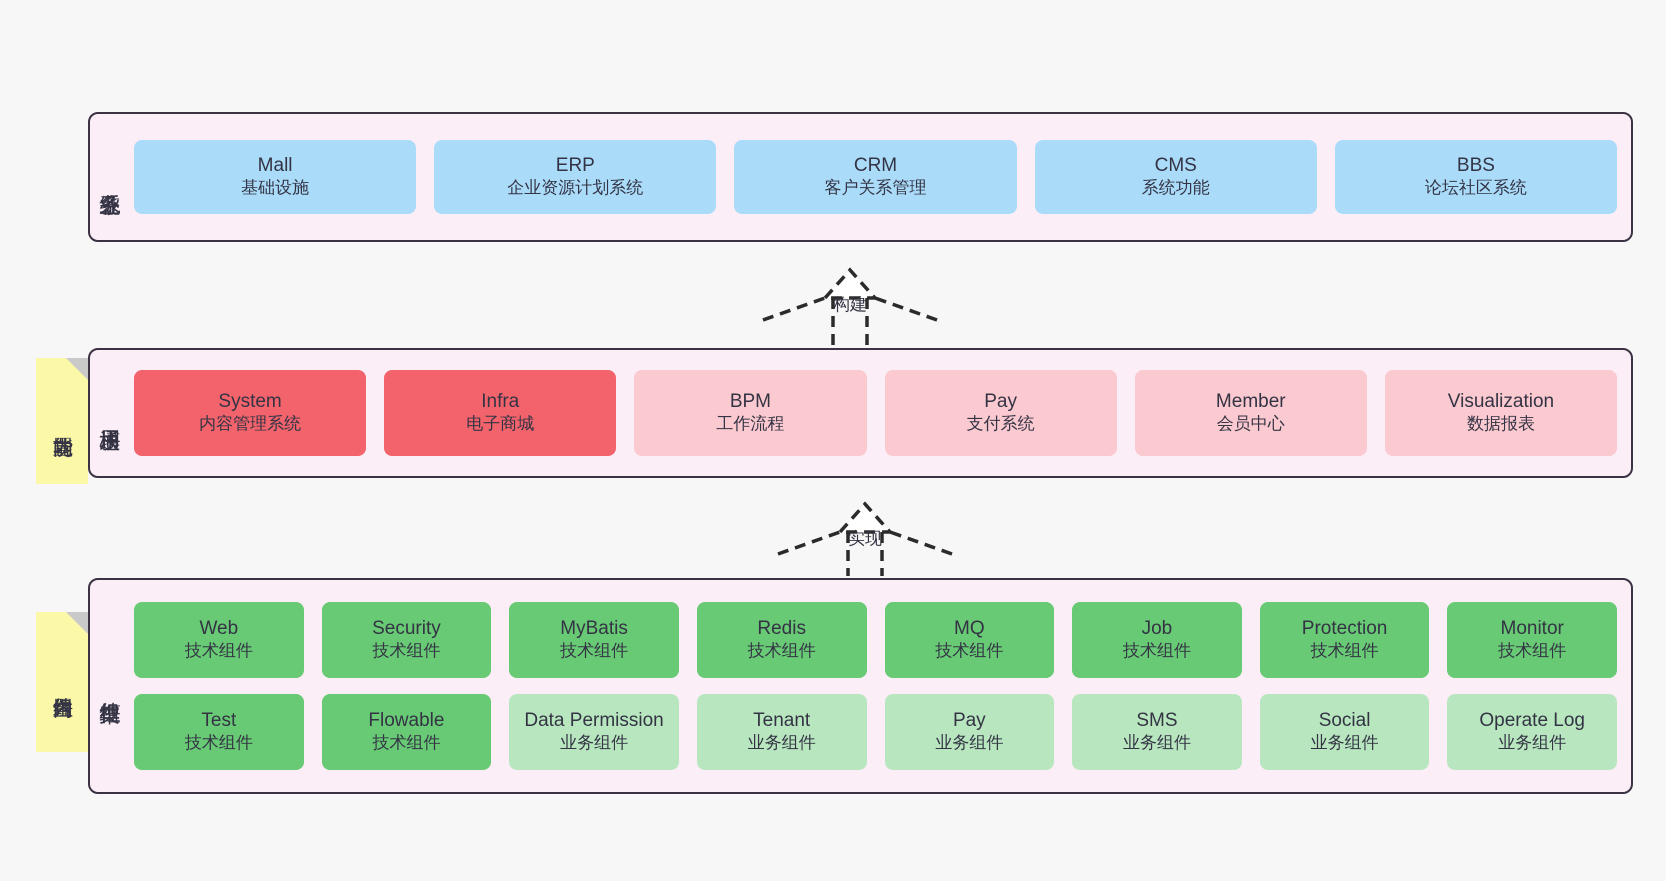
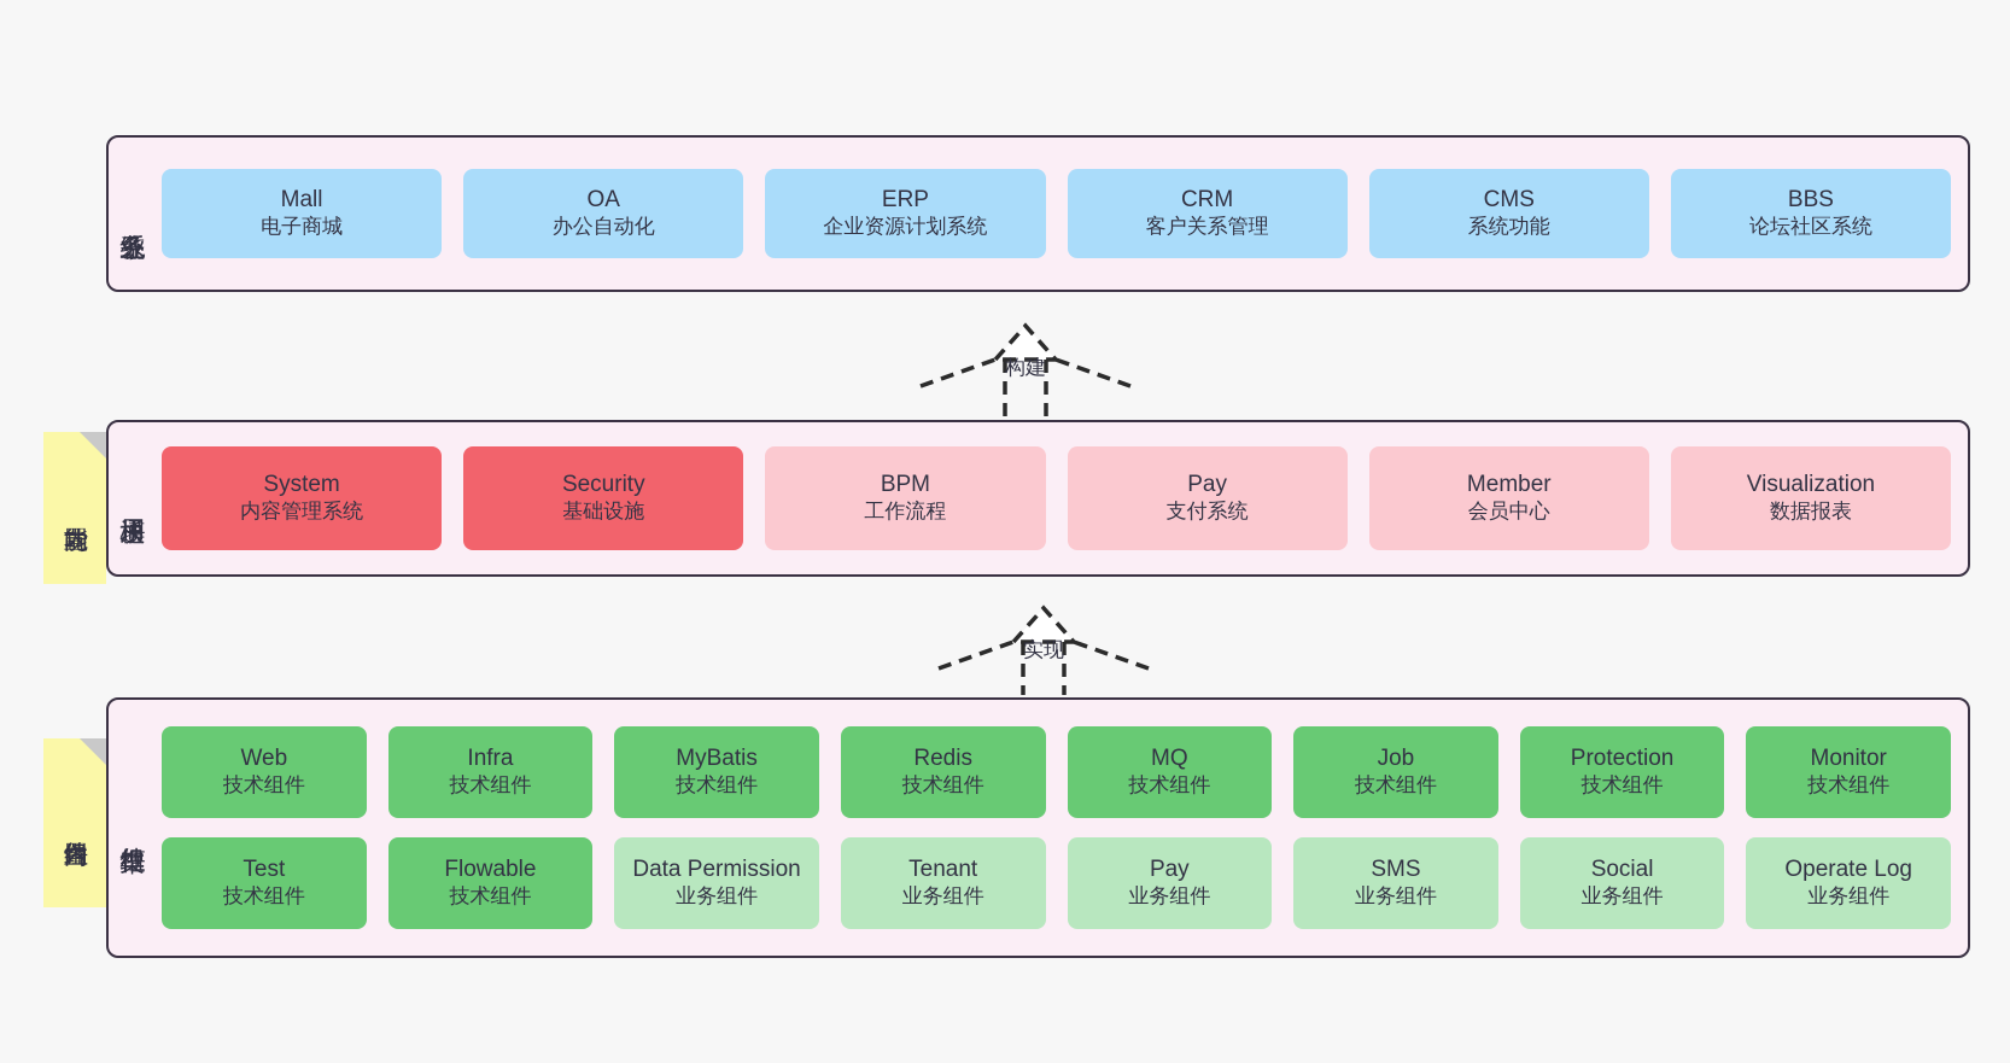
  Mall
- 基础设施
+ 电子商城
+ OA
+ 办公自动化
  ERP
  企业资源计划系统
  CRM
  客户关系管理
  CMS
  系统功能
  BBS
  论坛社区系统
  构建
  System
  内容管理系统
- Infra
+ Security
- 电子商城
+ 基础设施
  BPM
  工作流程
  Pay
  支付系统
  Member
  会员中心
  Visualization
  数据报表
  实现
  Web
  技术组件
- Security
+ Infra
  技术组件
  MyBatis
  技术组件
  Redis
  技术组件
  MQ
  技术组件
  Job
  技术组件
  Protection
  技术组件
  Monitor
  技术组件
  Test
  技术组件
  Flowable
  技术组件
  Data Permission
  业务组件
  Tenant
  业务组件
  Pay
  业务组件
  SMS
  业务组件
  Social
  业务组件
  Operate Log
  业务组件
